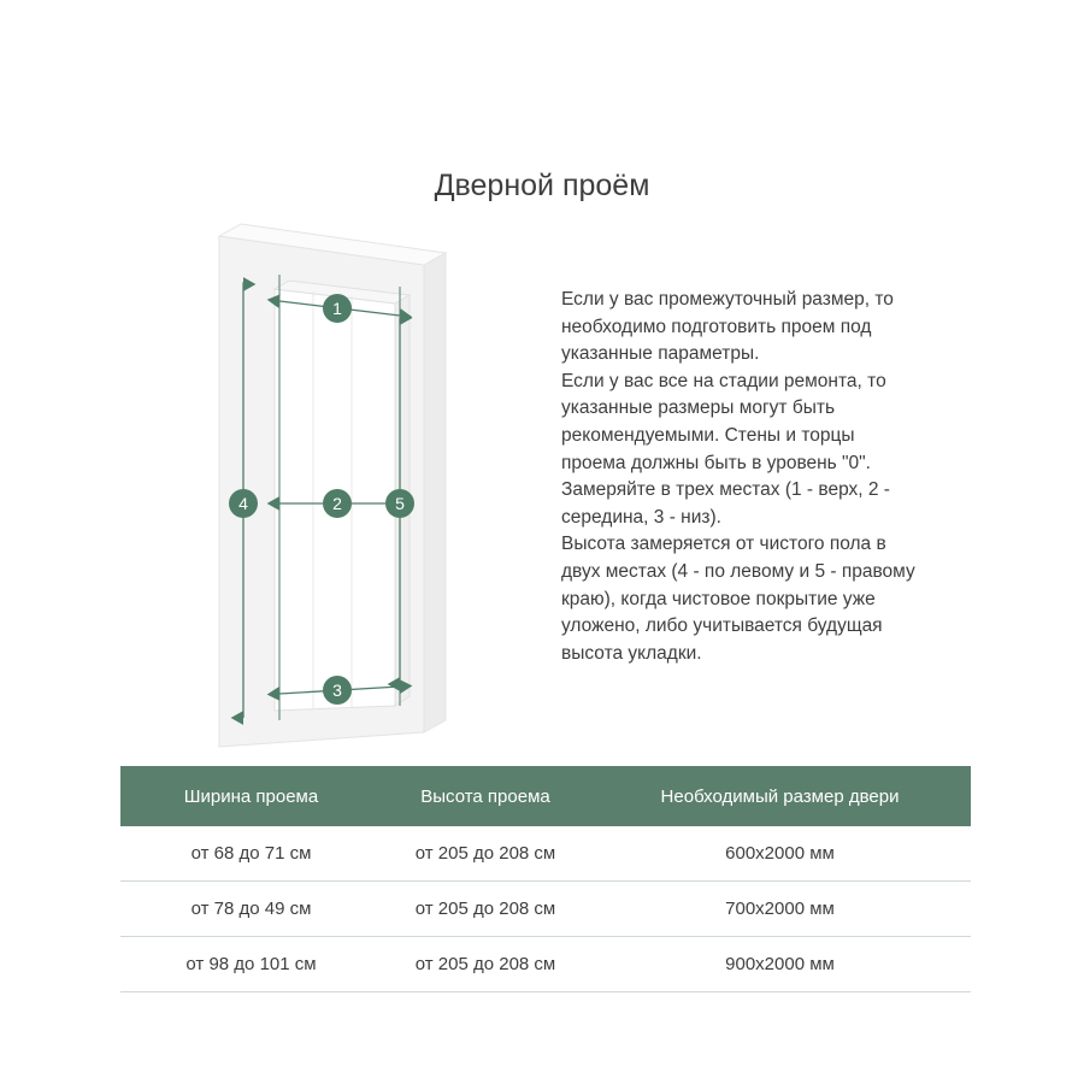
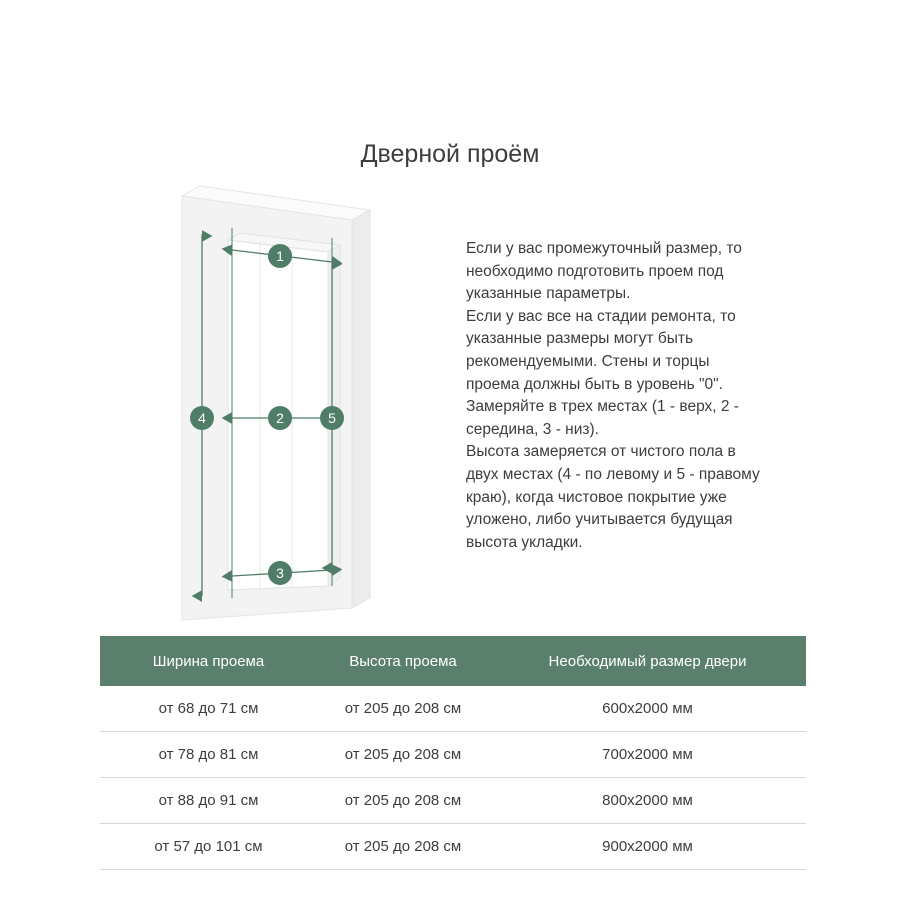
  Дверной проём
  1
  2
  3
  4
  5
  Если у вас промежуточный размер, то необходимо подготовить проем под указанные параметры.
  Если у вас все на стадии ремонта, то указанные размеры могут быть рекомендуемыми. Стены и торцы проема должны быть в уровень "0".
  Замеряйте в трех местах (1 - верх, 2 - середина, 3 - низ).
  Высота замеряется от чистого пола в двух местах (4 - по левому и 5 - правому краю), когда чистовое покрытие уже уложено, либо учитывается будущая высота укладки.
  Ширина проема	Высота проема	Необходимый размер двери
  от 68 до 71 см	от 205 до 208 см	600х2000 мм
- от 78 до 49 см	от 205 до 208 см	700х2000 мм
+ от 78 до 81 см	от 205 до 208 см	700х2000 мм
+ от 88 до 91 см	от 205 до 208 см	800х2000 мм
- от 98 до 101 см	от 205 до 208 см	900х2000 мм
+ от 57 до 101 см	от 205 до 208 см	900х2000 мм
